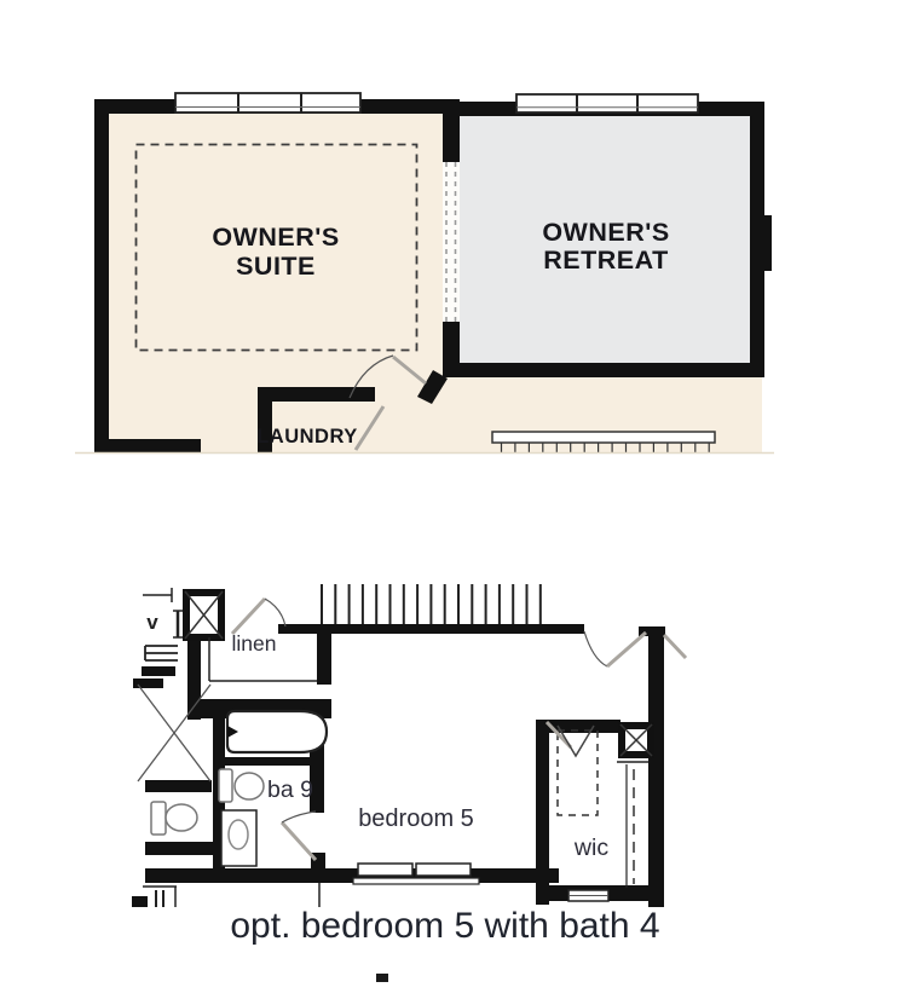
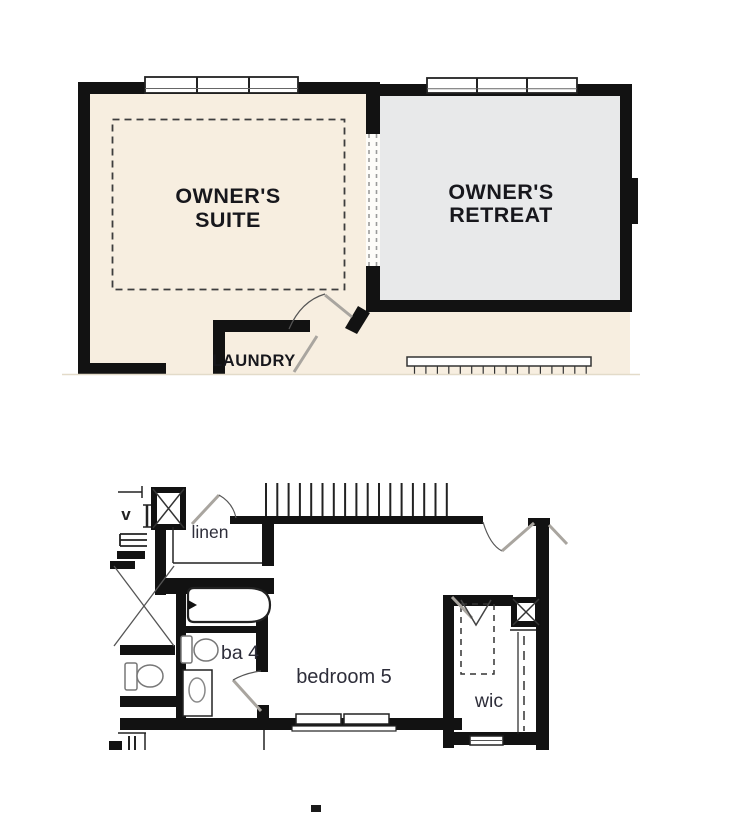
  OWNER'S
  SUITE
  OWNER'S
  RETREAT
  LAUNDRY
  v
  linen
- ba 9
+ ba 4
  bedroom 5
  wic
- opt. bedroom 5 with bath 4
